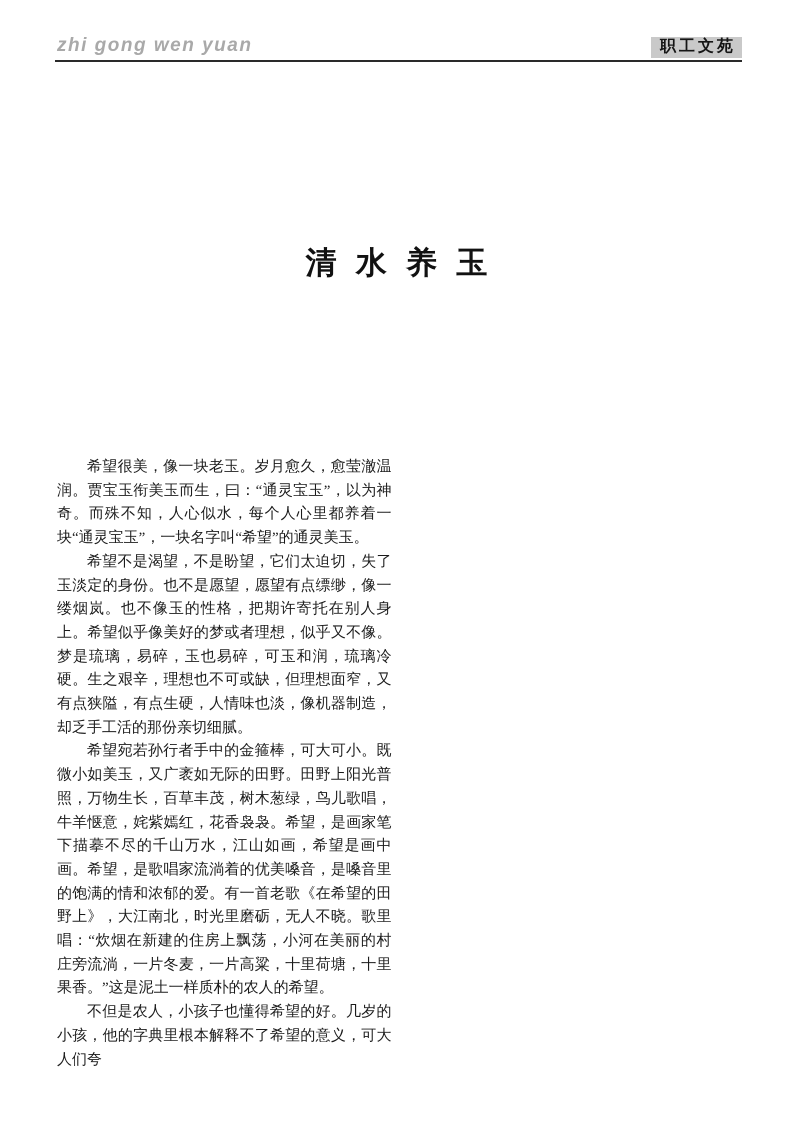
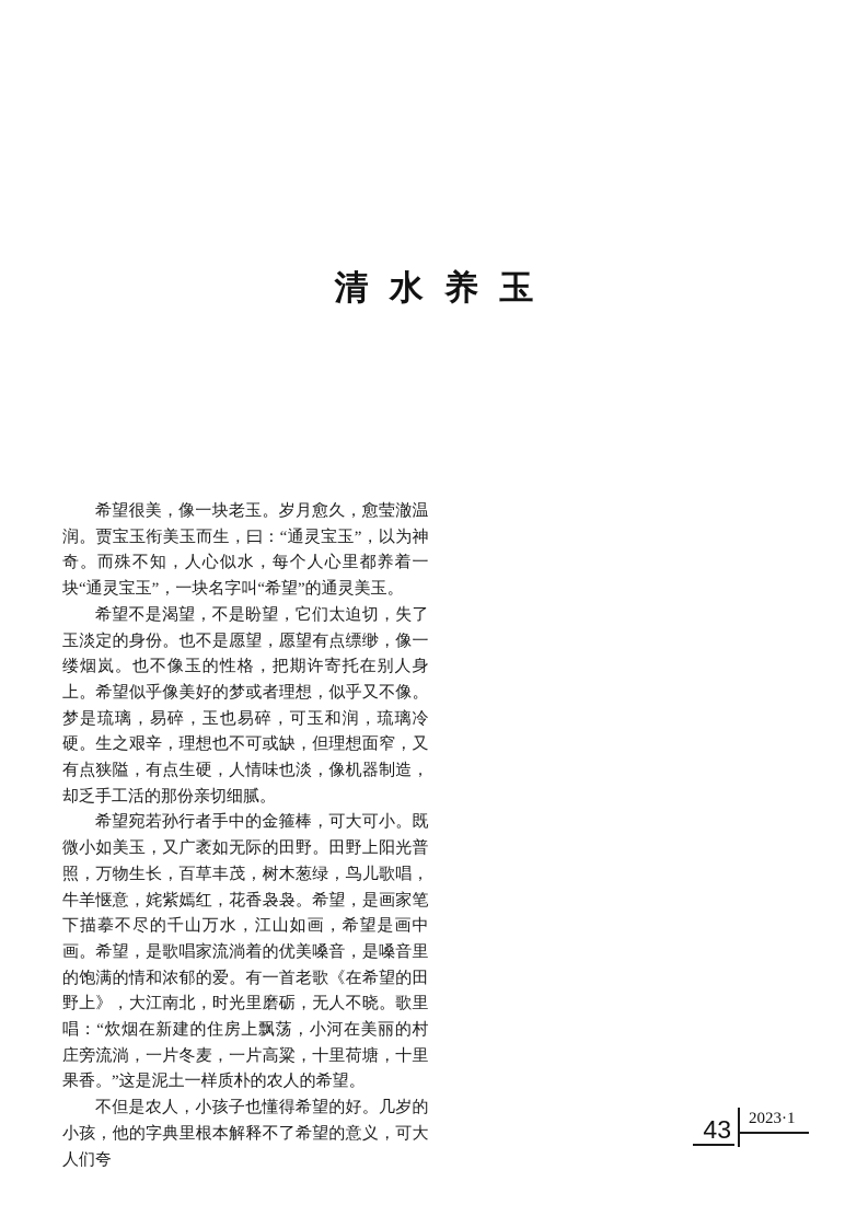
- zhi gong wen yuan
- 职工文苑
  清水养玉
  希望很美，像一块老玉。岁月愈久，愈莹澈温润。贾宝玉衔美玉而生，曰：“通灵宝玉”，以为神奇。而殊不知，人心似水，每个人心里都养着一块“通灵宝玉”，一块名字叫“希望”的通灵美玉。
  希望不是渴望，不是盼望，它们太迫切，失了玉淡定的身份。也不是愿望，愿望有点缥缈，像一缕烟岚。也不像玉的性格，把期许寄托在别人身上。希望似乎像美好的梦或者理想，似乎又不像。梦是琉璃，易碎，玉也易碎，可玉和润，琉璃冷硬。生之艰辛，理想也不可或缺，但理想面窄，又有点狭隘，有点生硬，人情味也淡，像机器制造，却乏手工活的那份亲切细腻。
  希望宛若孙行者手中的金箍棒，可大可小。既微小如美玉，又广袤如无际的田野。田野上阳光普照，万物生长，百草丰茂，树木葱绿，鸟儿歌唱，牛羊惬意，姹紫嫣红，花香袅袅。希望，是画家笔下描摹不尽的千山万水，江山如画，希望是画中画。希望，是歌唱家流淌着的优美嗓音，是嗓音里的饱满的情和浓郁的爱。有一首老歌《在希望的田野上》，大江南北，时光里磨砺，无人不晓。歌里唱：“炊烟在新建的住房上飘荡，小河在美丽的村庄旁流淌，一片冬麦，一片高粱，十里荷塘，十里果香。”这是泥土一样质朴的农人的希望。
  不但是农人，小孩子也懂得希望的好。几岁的小孩，他的字典里根本解释不了希望的意义，可大人们夸
+ 43
+ 2023·1
